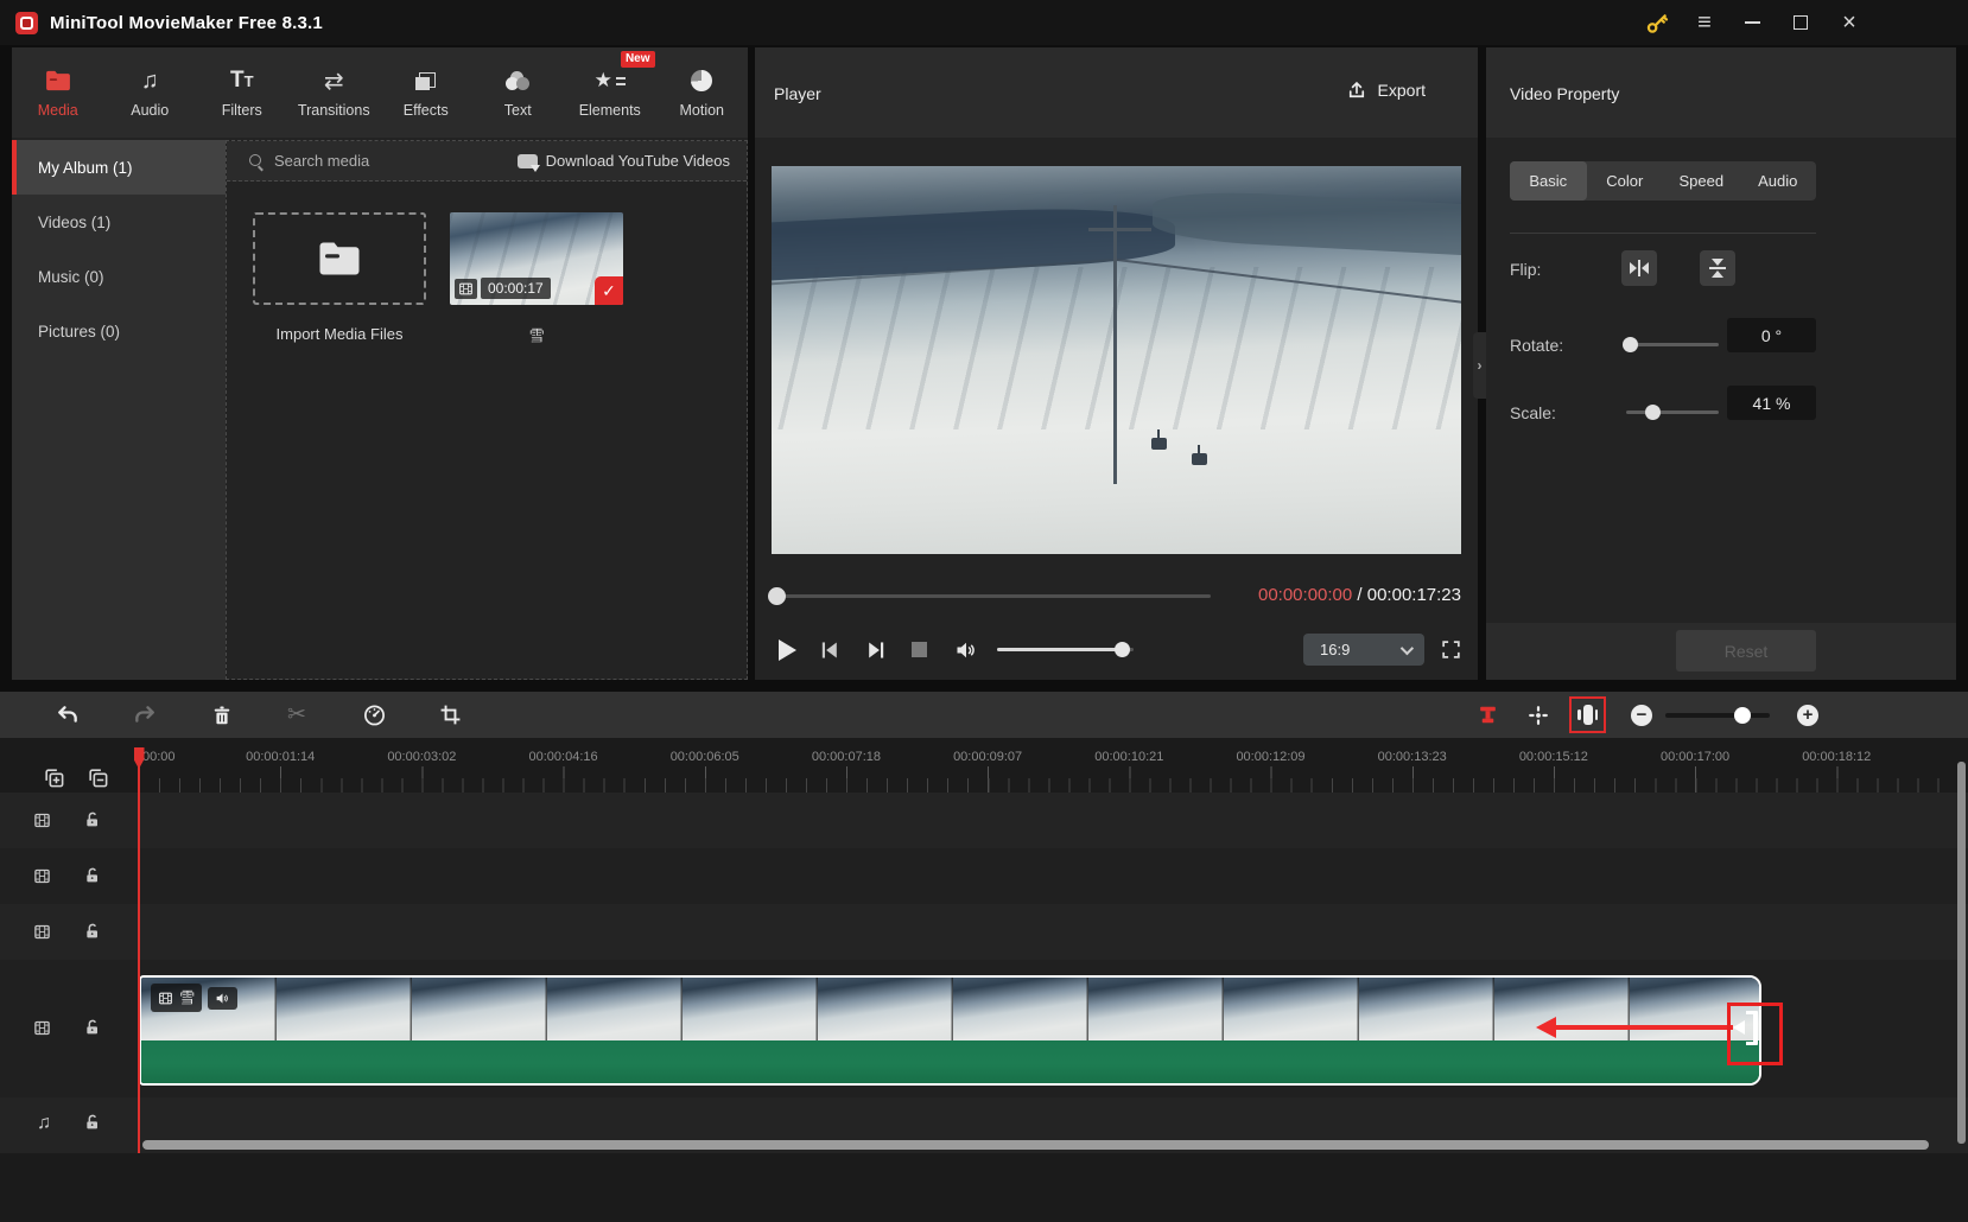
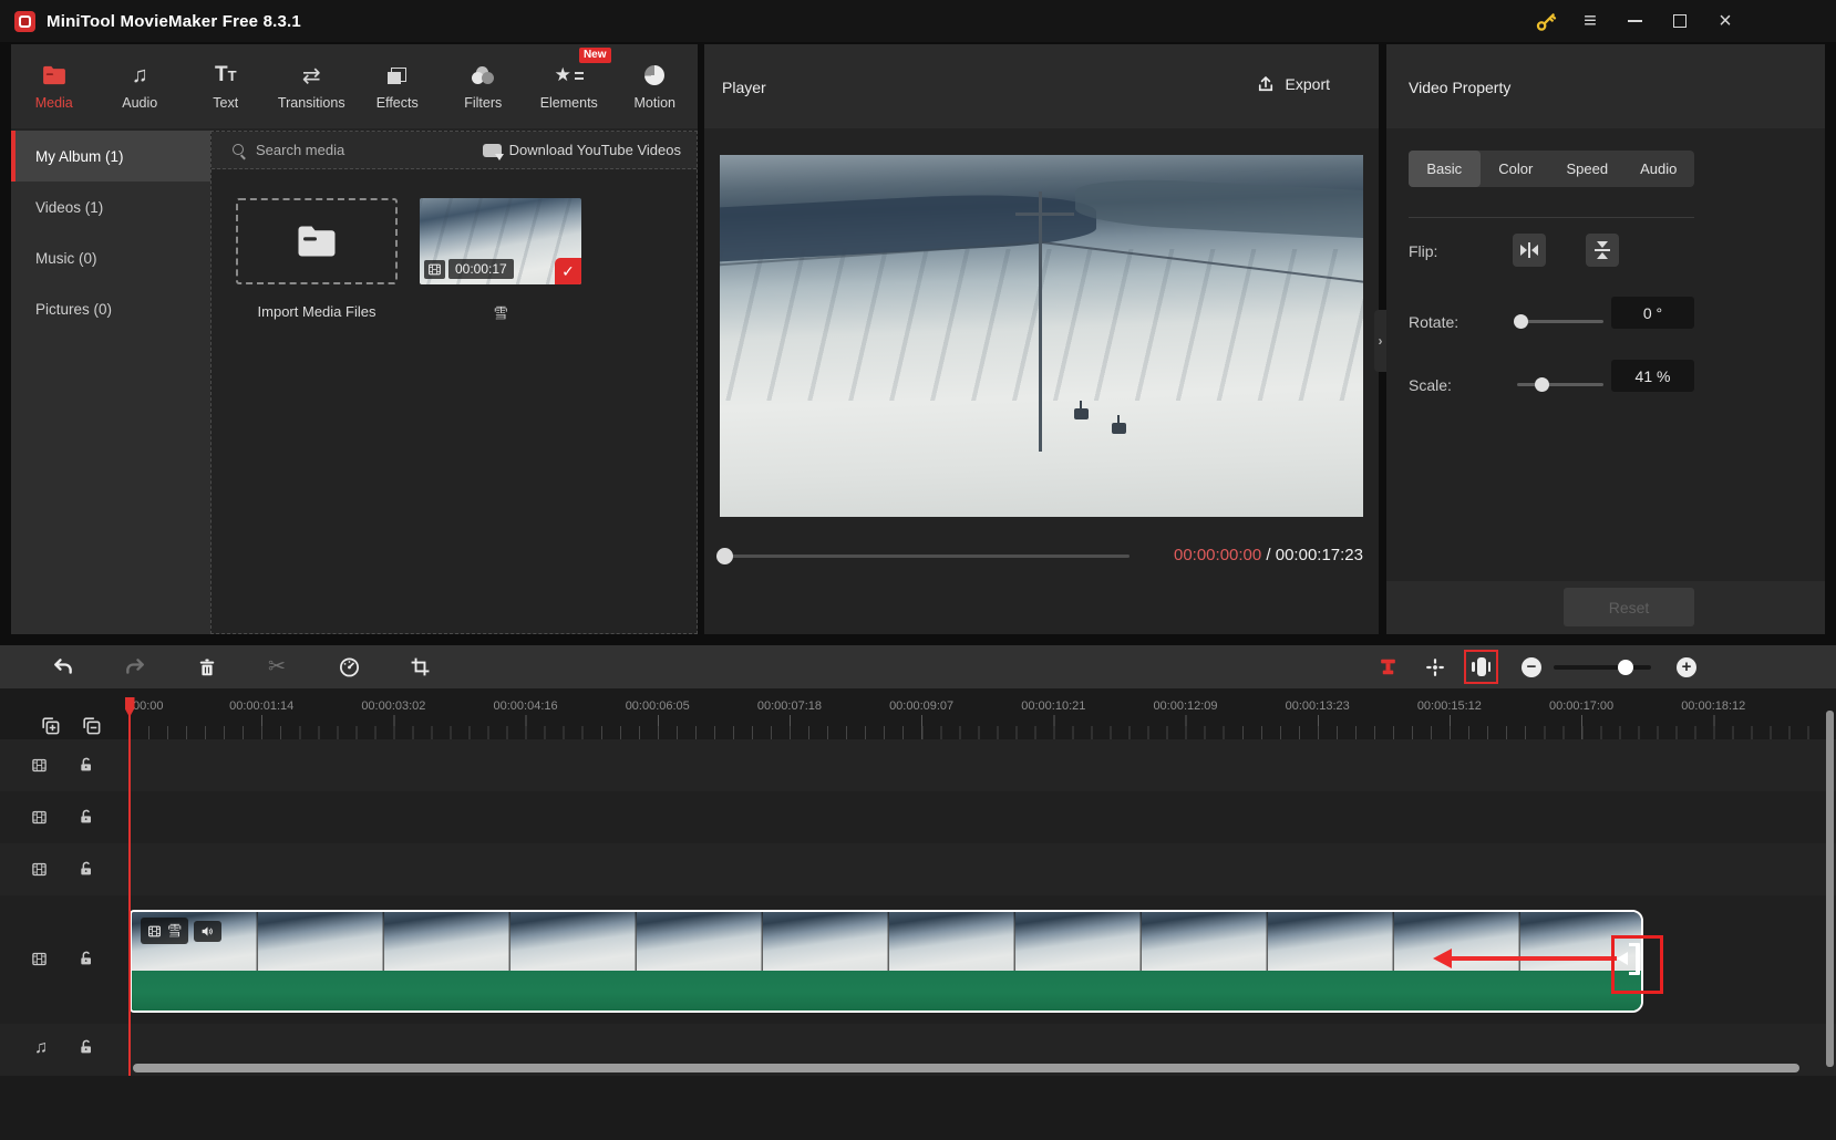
  MiniTool MovieMaker Free 8.3.1
  ≡
  ×
  Media
  ♫
  Audio
  T
  T
- Filters
+ Text
  ⇄
  Transitions
  Effects
- Text
+ Filters
  New
  ★
  Elements
  Motion
  My Album (1)
  Videos (1)
  Music (0)
  Pictures (0)
  Search media
  Download YouTube Videos
  Import Media Files
  00:00:17
  ✓
  雪
  Player
  Export
  00:00:00:00 / 00:00:17:23
- 16:9
  Video Property
  ›
  Basic
  Color
  Speed
  Audio
  Flip:
  Rotate:
  0 °
  Scale:
  41 %
  Reset
  ✂
  −
  +
  00:00
  00:00:01:14
  00:00:03:02
  00:00:04:16
  00:00:06:05
  00:00:07:18
  00:00:09:07
  00:00:10:21
  00:00:12:09
  00:00:13:23
  00:00:15:12
  00:00:17:00
  00:00:18:12
  ♫
  雪
